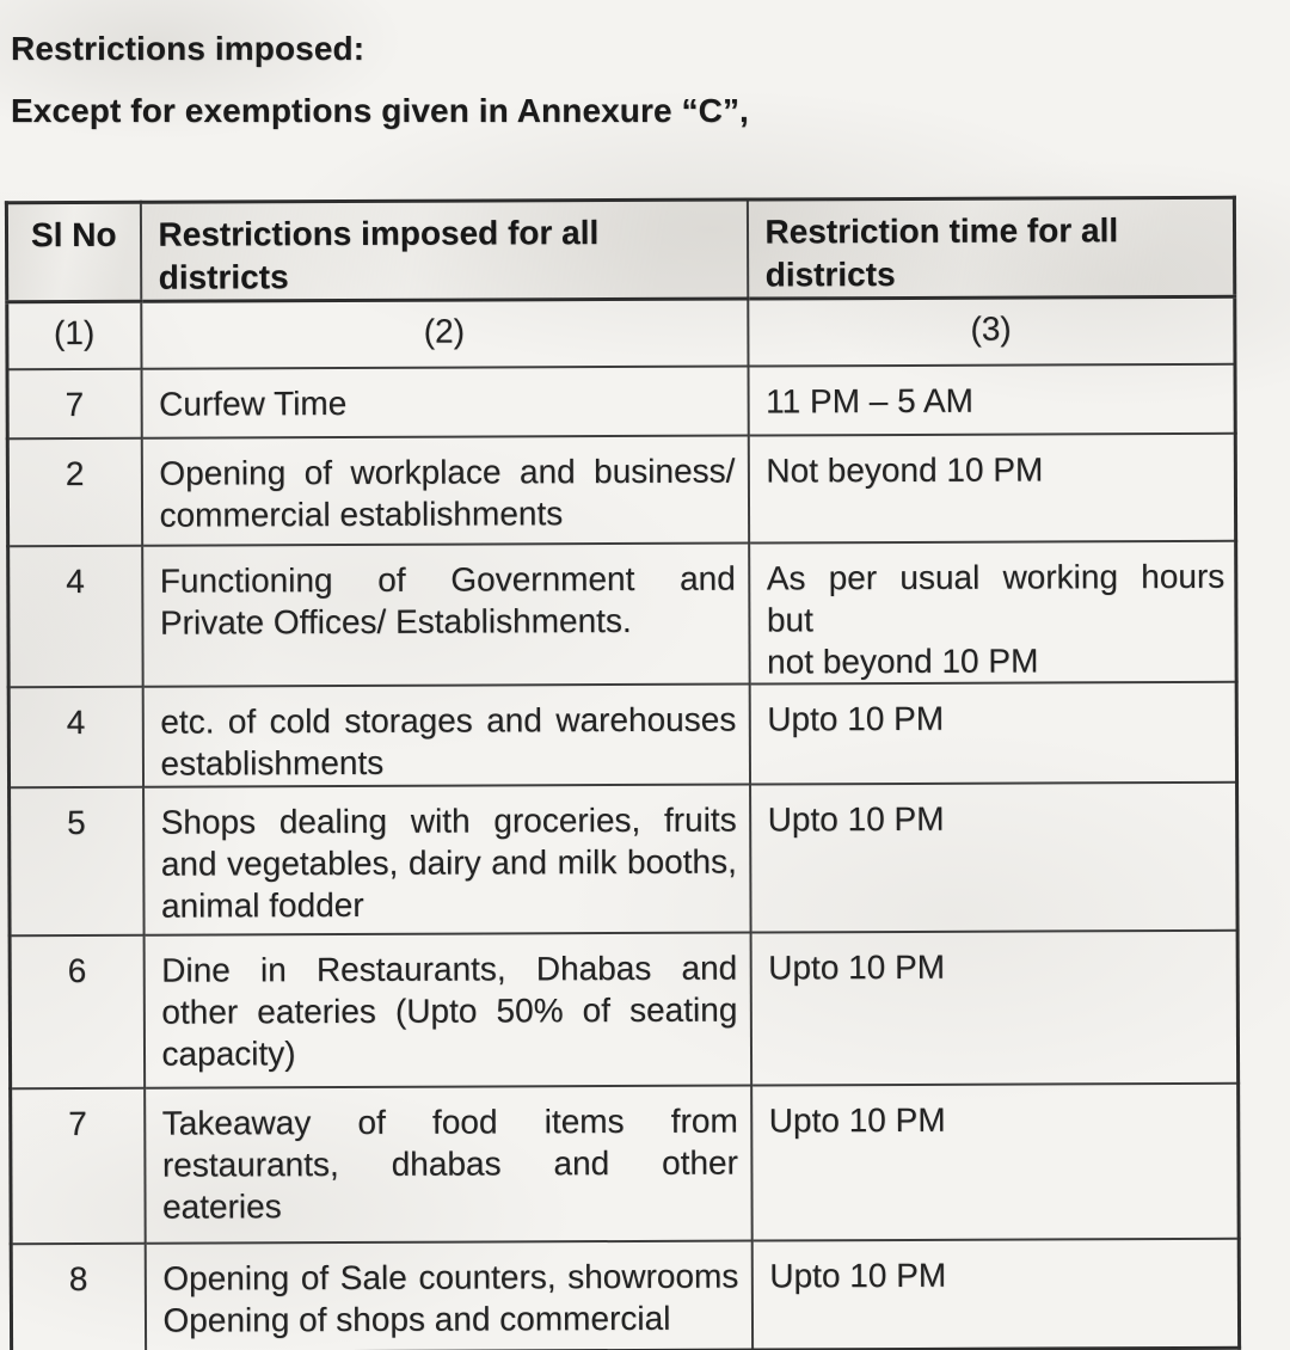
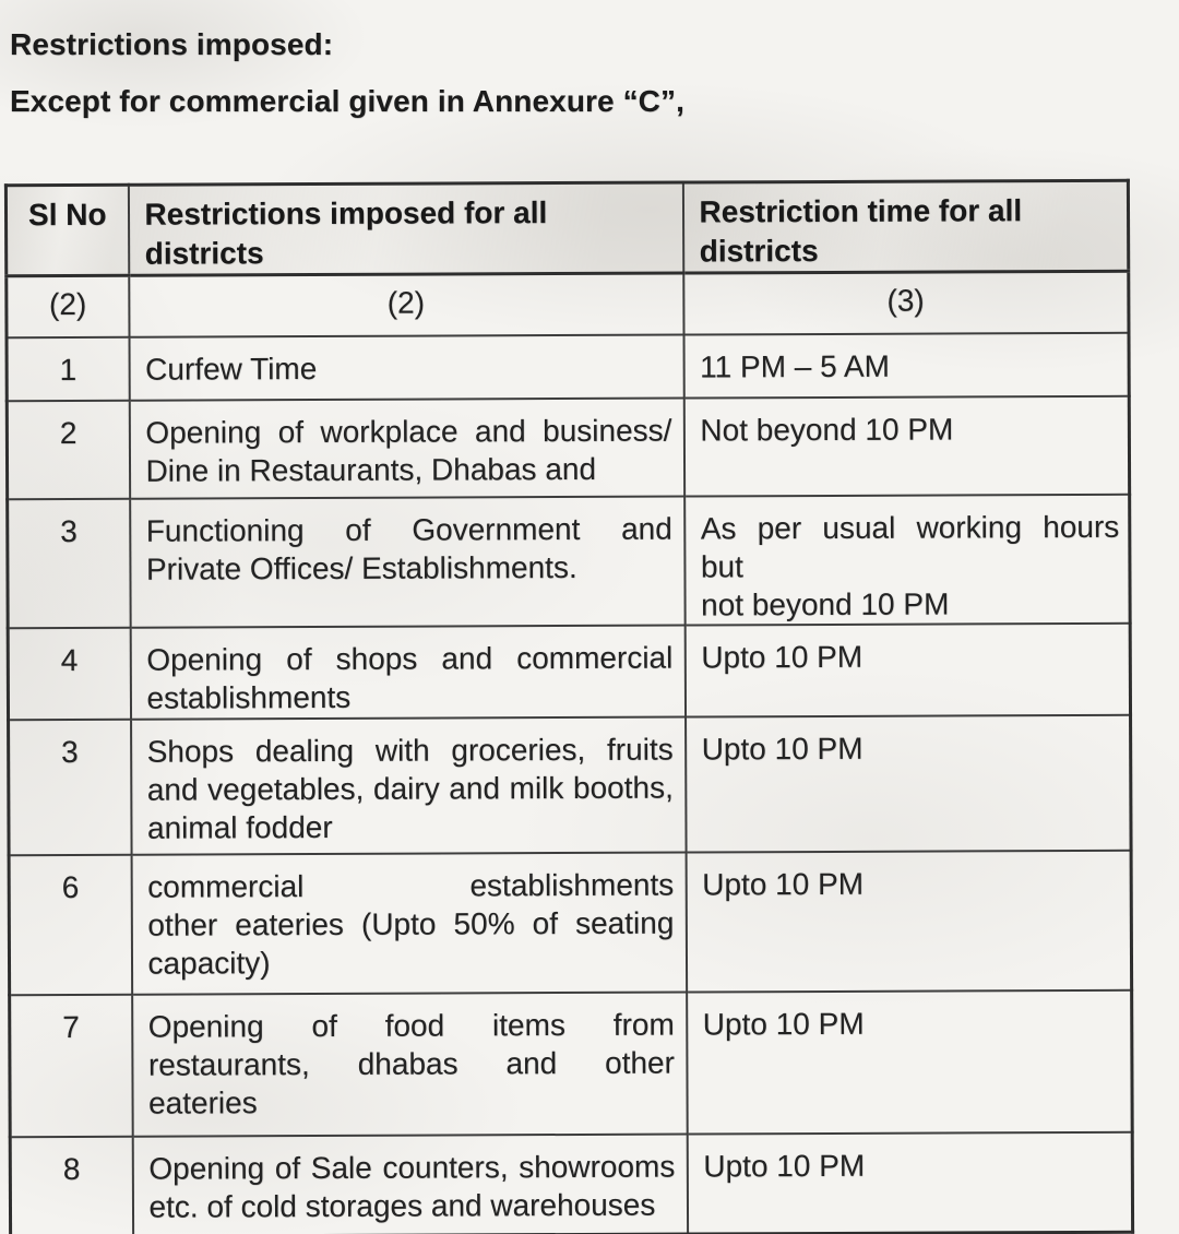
  Restrictions imposed:
- Except for exemptions given in Annexure “C”,
+ Except for commercial given in Annexure “C”,
  Sl No	Restrictions imposed for alldistricts	Restriction time for alldistricts
- (1)	(2)	(3)
+ (2)	(2)	(3)
- 7	Curfew Time	11 PM – 5 AM
+ 1	Curfew Time	11 PM – 5 AM
- 2	Opening of workplace and business/commercial establishments	Not beyond 10 PM
+ 2	Opening of workplace and business/Dine in Restaurants, Dhabas and	Not beyond 10 PM
- 4	Functioning of Government andPrivate Offices/ Establishments.	As per usual working hours butnot beyond 10 PM
+ 3	Functioning of Government andPrivate Offices/ Establishments.	As per usual working hours butnot beyond 10 PM
- 4	etc. of cold storages and warehousesestablishments	Upto 10 PM
+ 4	Opening of shops and commercialestablishments	Upto 10 PM
- 5	Shops dealing with groceries, fruitsand vegetables, dairy and milk booths,animal fodder	Upto 10 PM
+ 3	Shops dealing with groceries, fruitsand vegetables, dairy and milk booths,animal fodder	Upto 10 PM
- 6	Dine in Restaurants, Dhabas andother eateries (Upto 50% of seatingcapacity)	Upto 10 PM
+ 6	commercial establishmentsother eateries (Upto 50% of seatingcapacity)	Upto 10 PM
- 7	Takeaway of food items fromrestaurants, dhabas and othereateries	Upto 10 PM
+ 7	Opening of food items fromrestaurants, dhabas and othereateries	Upto 10 PM
- 8	Opening of Sale counters, showroomsOpening of shops and commercial	Upto 10 PM
+ 8	Opening of Sale counters, showroomsetc. of cold storages and warehouses	Upto 10 PM
